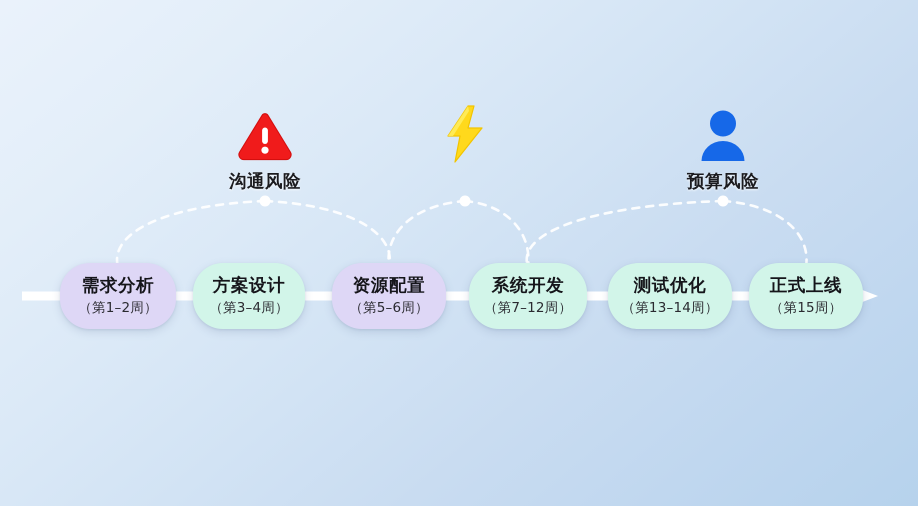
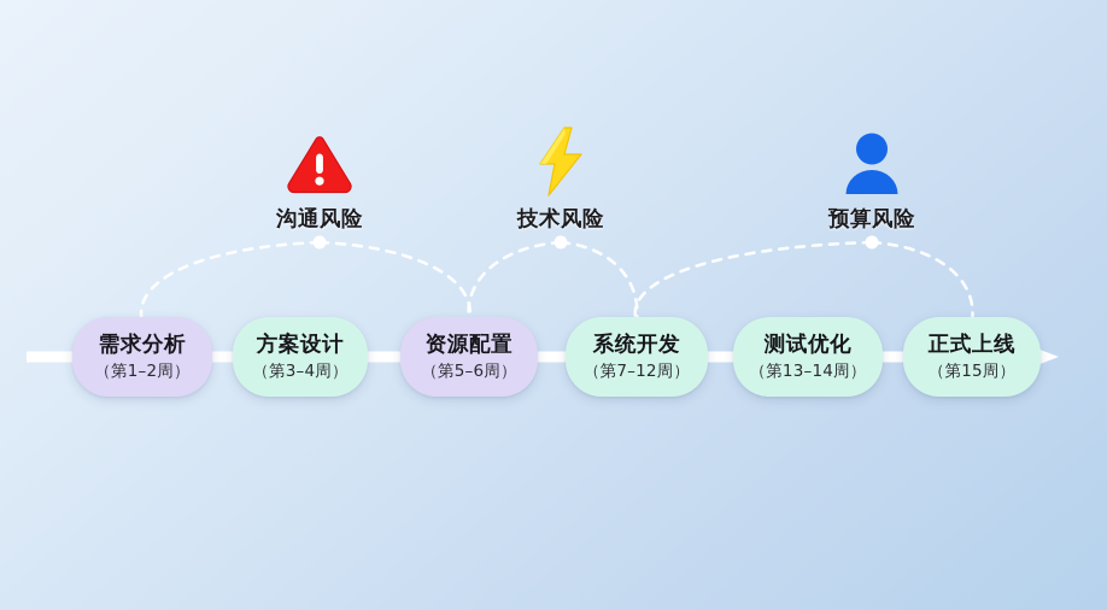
  沟通风险
+ 技术风险
  预算风险
  需求分析
  （第1–2周）
  方案设计
  （第3–4周）
  资源配置
  （第5–6周）
  系统开发
  （第7–12周）
  测试优化
  （第13–14周）
  正式上线
  （第15周）
